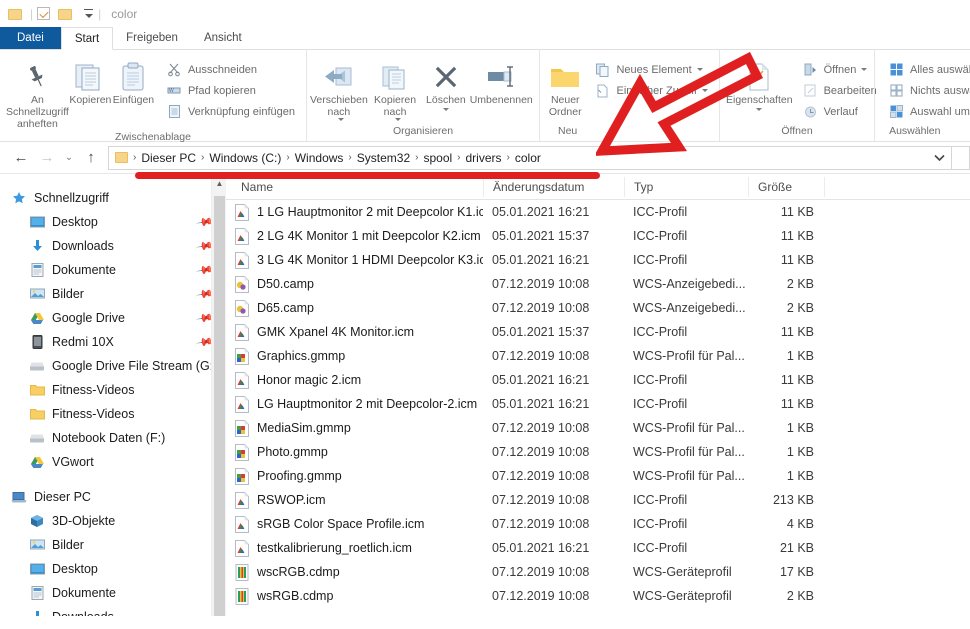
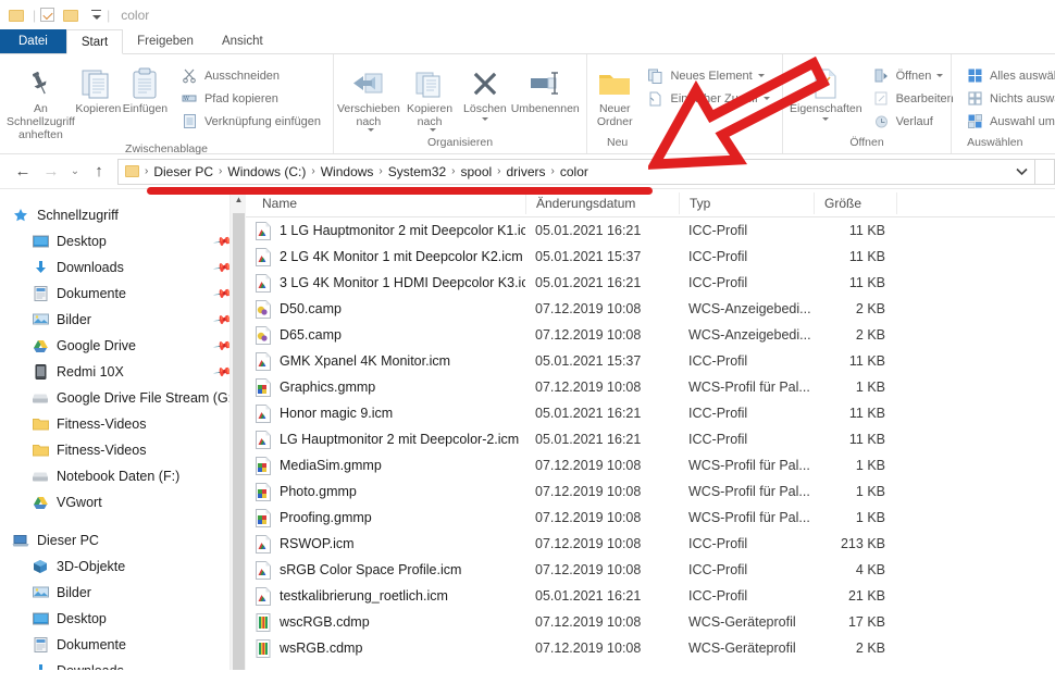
  |
  |
  color
  Datei
  Start
  Freigeben
  Ansicht
  An Schnellzugriff anheften
  Kopieren
  Einfügen
  Ausschneiden
  Pfad kopieren
  Verknüpfung einfügen
  Zwischenablage
  Verschieben nach
  Kopieren nach
  Löschen
  Umbenennen
  Organisieren
  Neuer Ordner
  Neues Element
  Neu
  Eigenschaften
  Öffnen
  Bearbeiten
  Verlauf
  Öffnen
  Alles auswä
  Auswählen
  ←
  →
  ⌄
  ↑
  ›
  Dieser PC
  ›
  Windows (C:)
  ›
  Windows
  ›
  System32
  ›
  spool
  ›
  drivers
  ›
  color
  Schnellzugriff
  Desktop
  Downloads
  Dokumente
  Bilder
  Google Drive
  Redmi 10X
  Google Drive File Stream (G
  Fitness-Videos
  Fitness-Videos
  Notebook Daten (F:)
  VGwort
  Dieser PC
  3D-Objekte
  Bilder
  Desktop
  Dokumente
  ▲
  Name
  Änderungsdatum
  Typ
  Größe
  1 LG Hauptmonitor 2 mit Deepcolor K1.ic
  05.01.2021 16:21
  ICC-Profil
  11 KB
  2 LG 4K Monitor 1 mit Deepcolor K2.icm
  05.01.2021 15:37
  ICC-Profil
  11 KB
  3 LG 4K Monitor 1 HDMI Deepcolor K3.ic
  05.01.2021 16:21
  ICC-Profil
  11 KB
  D50.camp
  07.12.2019 10:08
  WCS-Anzeigebedi...
  2 KB
  D65.camp
  07.12.2019 10:08
  WCS-Anzeigebedi...
  2 KB
  GMK Xpanel 4K Monitor.icm
  05.01.2021 15:37
  ICC-Profil
  11 KB
  Graphics.gmmp
  07.12.2019 10:08
  WCS-Profil für Pal...
  1 KB
- Honor magic 2.icm
+ Honor magic 9.icm
  05.01.2021 16:21
  ICC-Profil
  11 KB
  LG Hauptmonitor 2 mit Deepcolor-2.icm
  05.01.2021 16:21
  ICC-Profil
  11 KB
  MediaSim.gmmp
  07.12.2019 10:08
  WCS-Profil für Pal...
  1 KB
  Photo.gmmp
  07.12.2019 10:08
  WCS-Profil für Pal...
  1 KB
  Proofing.gmmp
  07.12.2019 10:08
  WCS-Profil für Pal...
  1 KB
  RSWOP.icm
  07.12.2019 10:08
  ICC-Profil
  213 KB
  sRGB Color Space Profile.icm
  07.12.2019 10:08
  ICC-Profil
  4 KB
  testkalibrierung_roetlich.icm
  05.01.2021 16:21
  ICC-Profil
  21 KB
  wscRGB.cdmp
  07.12.2019 10:08
  WCS-Geräteprofil
  17 KB
  wsRGB.cdmp
  07.12.2019 10:08
  WCS-Geräteprofil
  2 KB
